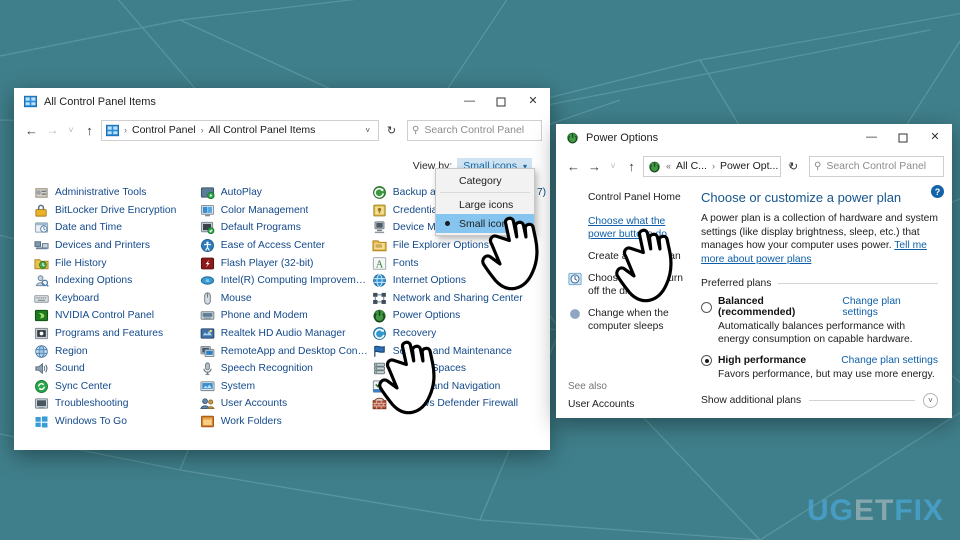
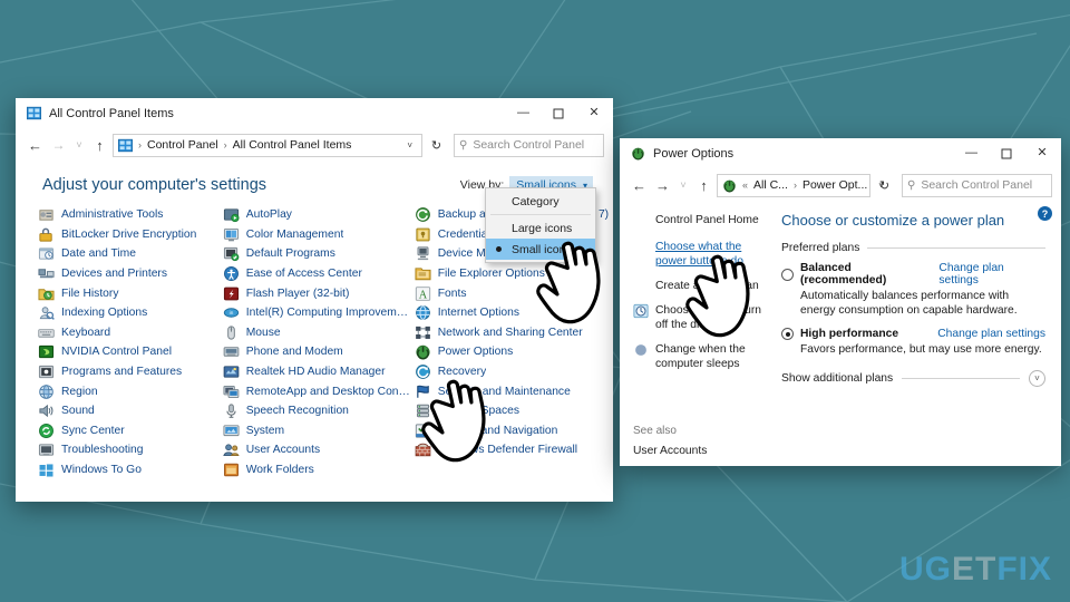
  UGETFIX
  All Control Panel Items
  —
  ✕
  ←
  →
  ˅
  ↑
  ›
  Control Panel
  ›
  All Control Panel Items
  ˅
  ↻
  ⚲
  Search Control Panel
+ Adjust your computer's settings
  View by:
  Small icons
  ▾
  Administrative Tools
  BitLocker Drive Encryption
  Date and Time
  Devices and Printers
  File History
  Indexing Options
  Keyboard
  NVIDIA Control Panel
  Programs and Features
  Region
  Sound
  Sync Center
  Troubleshooting
  Windows To Go
  AutoPlay
  Color Management
  Default Programs
  Ease of Access Center
  Flash Player (32-bit)
  Intel(R) Computing Improvement
  Mouse
  Phone and Modem
  Realtek HD Audio Manager
  RemoteApp and Desktop Connec
  Speech Recognition
  System
  User Accounts
  Work Folders
  File Explorer Options
  A
  Fonts
  Internet Options
  Network and Sharing Center
  Power Options
  Recovery
  s Defender Firewall
  Category
  Large icons
  Small ico
  Power Options
  —
  ✕
  ←
  →
  ˅
  ↑
  «
  All C...
  ›
  Power Opt...
  ˅
  ↻
  ⚲
  Search Control Panel
  Control Panel Home
  Choose what the power butt do
  Change when the computer sleeps
  See also
  User Accounts
  ?
  Choose or customize a power plan
- A power plan is a collection of hardware and system settings (like display brightness, sleep, etc.) that manages how your computer uses power. Tell me more about power plans
  Preferred plans
  Balanced (recommended)
  Change plan settings
  Automatically balances performance with energy consumption on capable hardware.
  High performance
  Change plan settings
  Favors performance, but may use more energy.
  Show additional plans
  ˅
